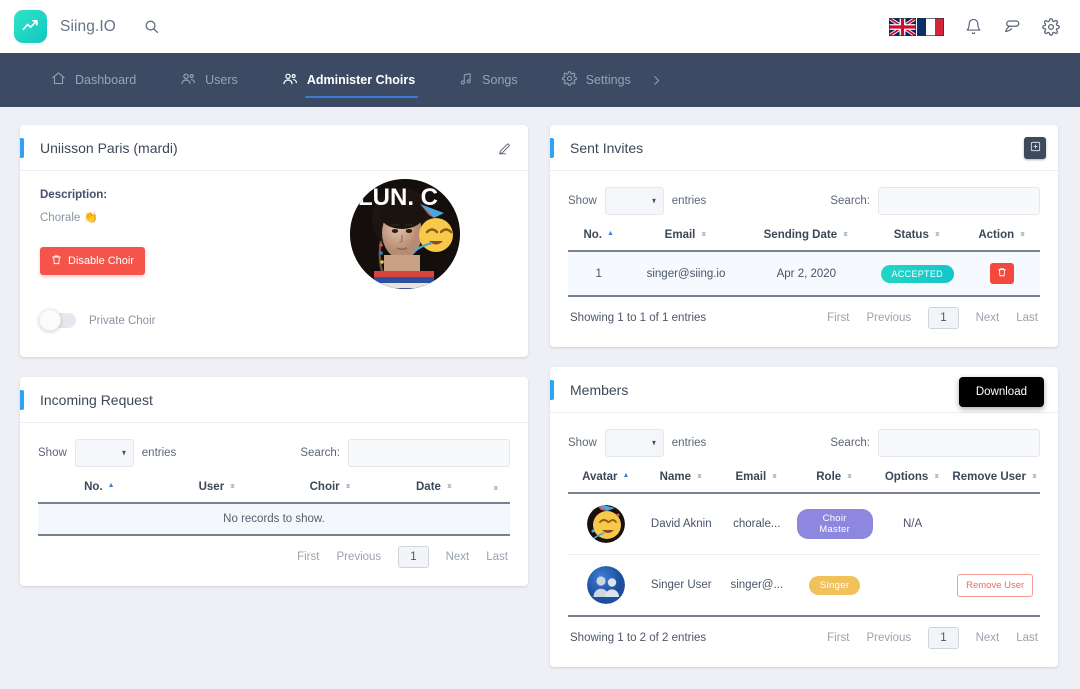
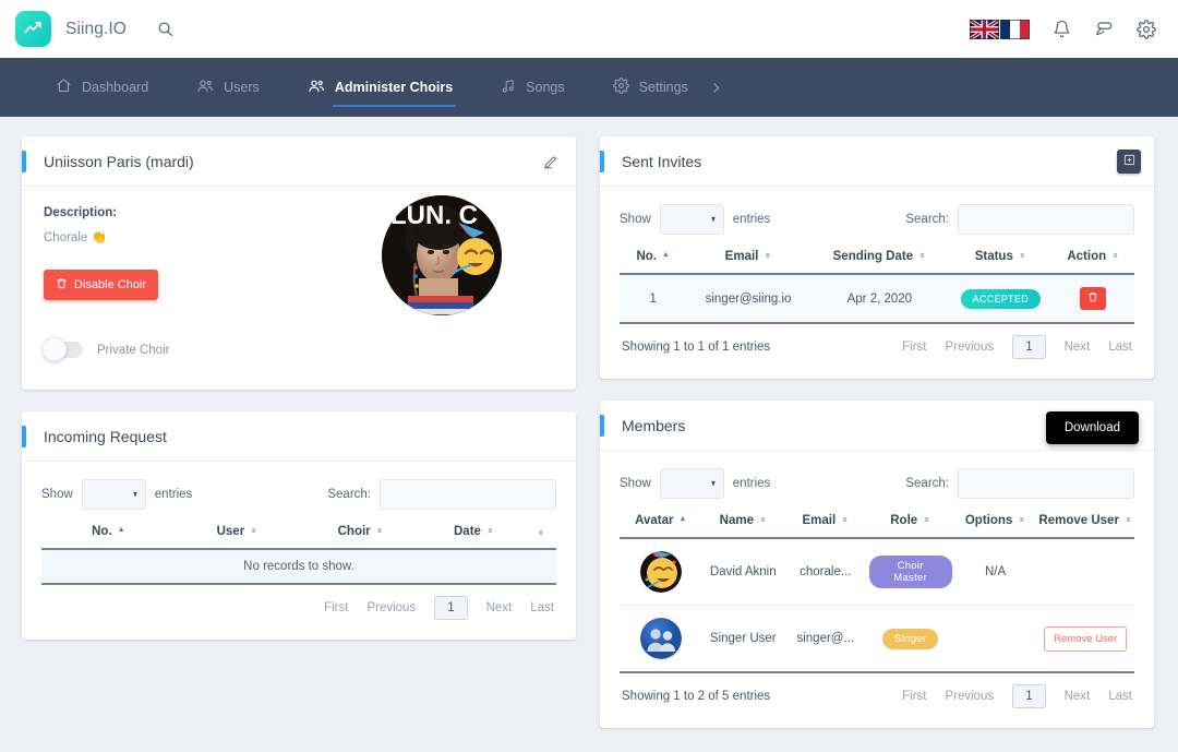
  Siing.IO
  Dashboard
  Users
  Administer Choirs
  Songs
  Settings
  Uniisson Paris (mardi)
  Description:
  Chorale 👏
  Disable Choir
  Private Choir
  LUN. C
  Incoming Request
  Show
  entries
  Search:
  No records to show.
  First
  Previous
  1
  Next
  Last
  Sent Invites
  Show
  entries
  Search:
  No.	Email	Sending Date	Status	Action
  1	singer@siing.io	Apr 2, 2020	ACCEPTED
  Showing 1 to 1 of 1 entries
  First
  Previous
  1
  Next
  Last
  Download
  Members
  Show
  entries
  Search:
  Avatar	Name	Email	Role	Options	Remove User
  	David Aknin	chorale...	Choir Master	N/A
  	Singer User	singer@...	Singer		Remove User
- Showing 1 to 2 of 2 entries
+ Showing 1 to 2 of 5 entries
  First
  Previous
  1
  Next
  Last
